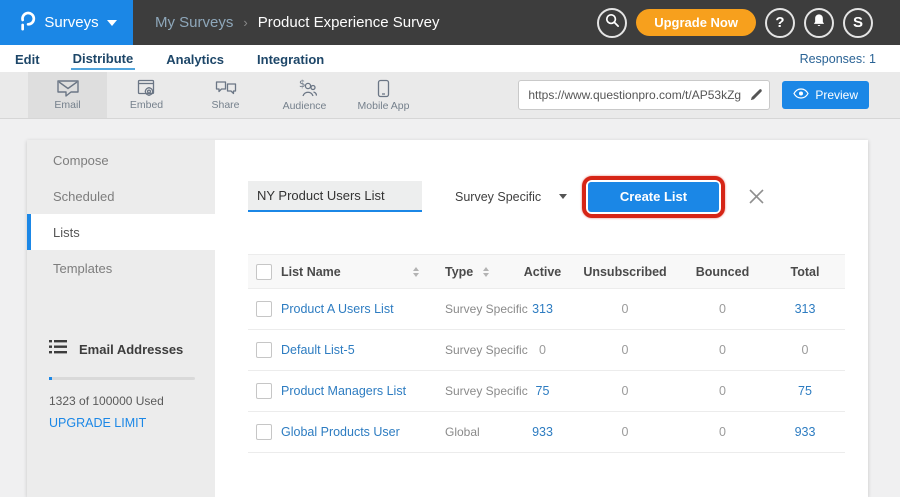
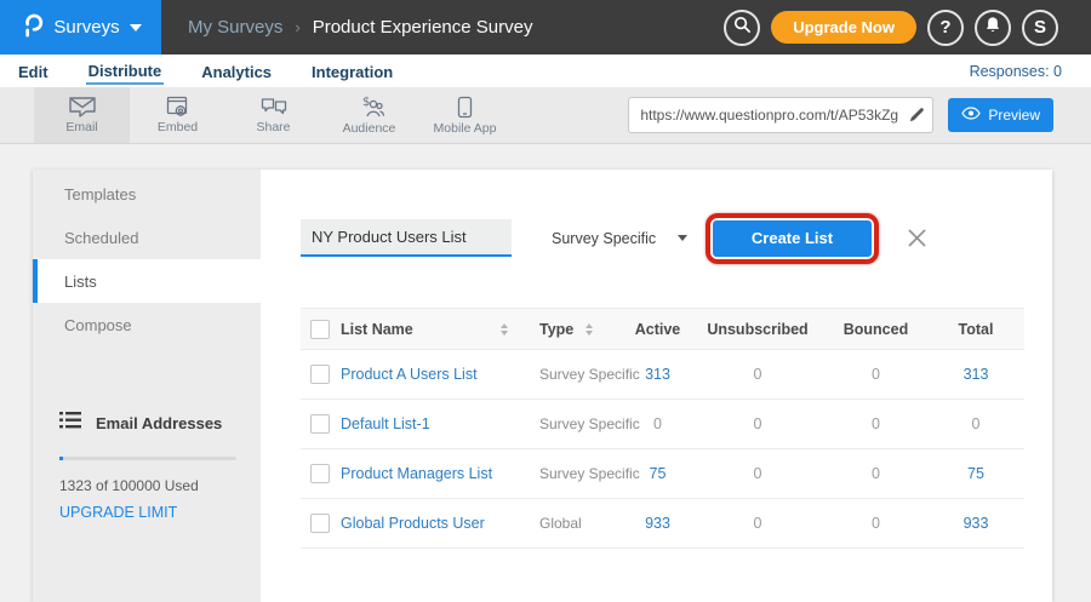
  Surveys
  My Surveys
  ›
  Product Experience Survey
  Upgrade Now
  ?
  S
  Edit
  Distribute
  Analytics
  Integration
- Responses: 1
+ Responses: 0
  Email
  Embed
  Share
  $
  Audience
  Mobile App
  https://www.questionpro.com/t/AP53kZg
  Preview
- Compose
+ Templates
  Scheduled
  Lists
- Templates
+ Compose
  Email Addresses
  1323 of 100000 Used
  UPGRADE LIMIT
  NY Product Users List
  Survey Specific
  Create List
  List Name
  Type
  Active
  Unsubscribed
  Bounced
  Total
  Product A Users List
  Survey Speci
  313
  0
  0
  313
- Default List-5
+ Default List-1
  Survey Speci
  0
  0
  0
  0
  Product Managers List
  Survey Speci
  75
  0
  0
  75
  Global Products User
  Global
  933
  0
  0
  933
